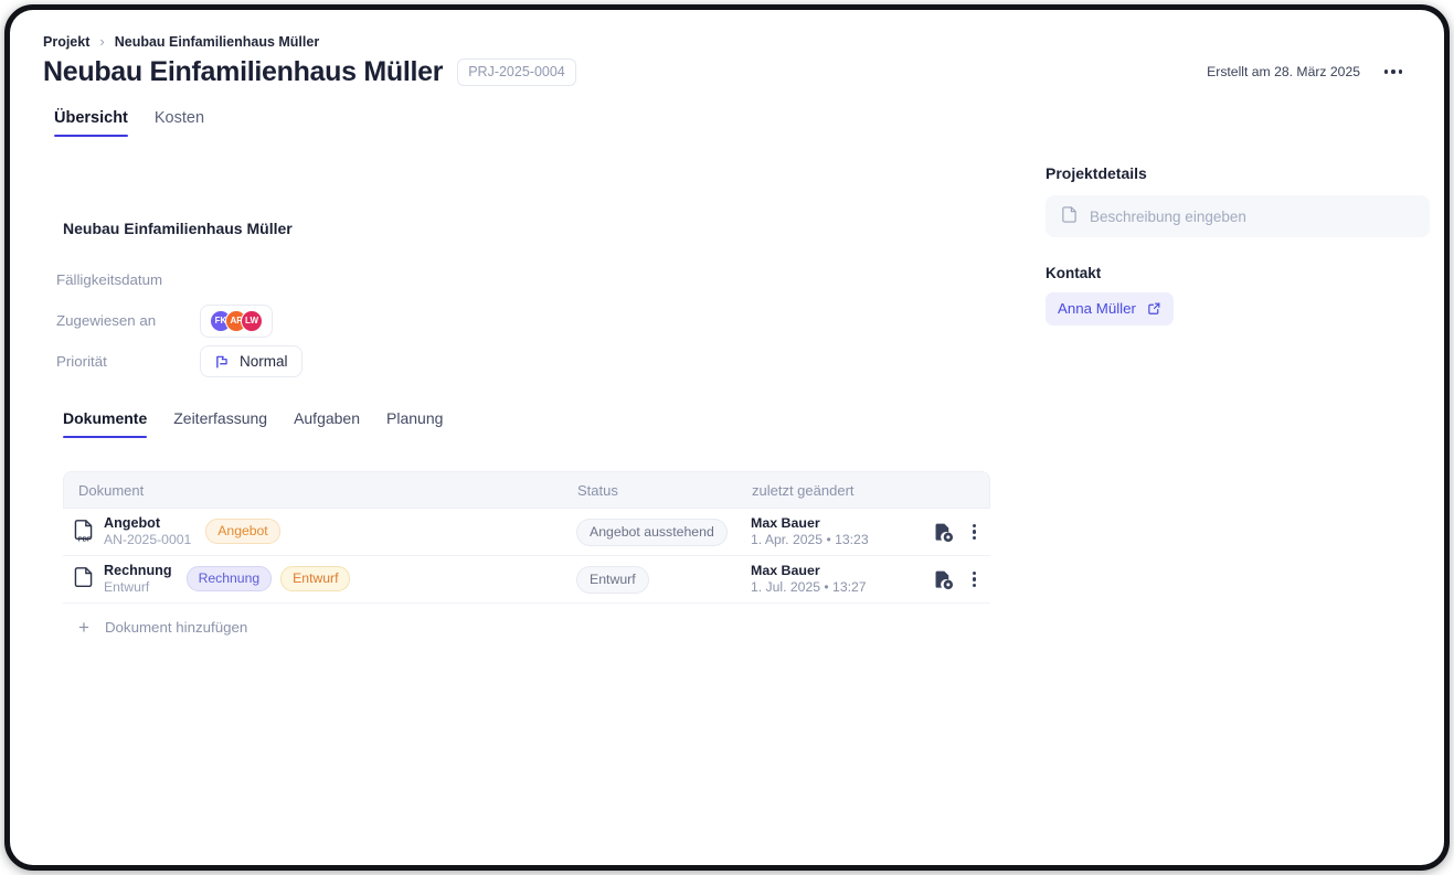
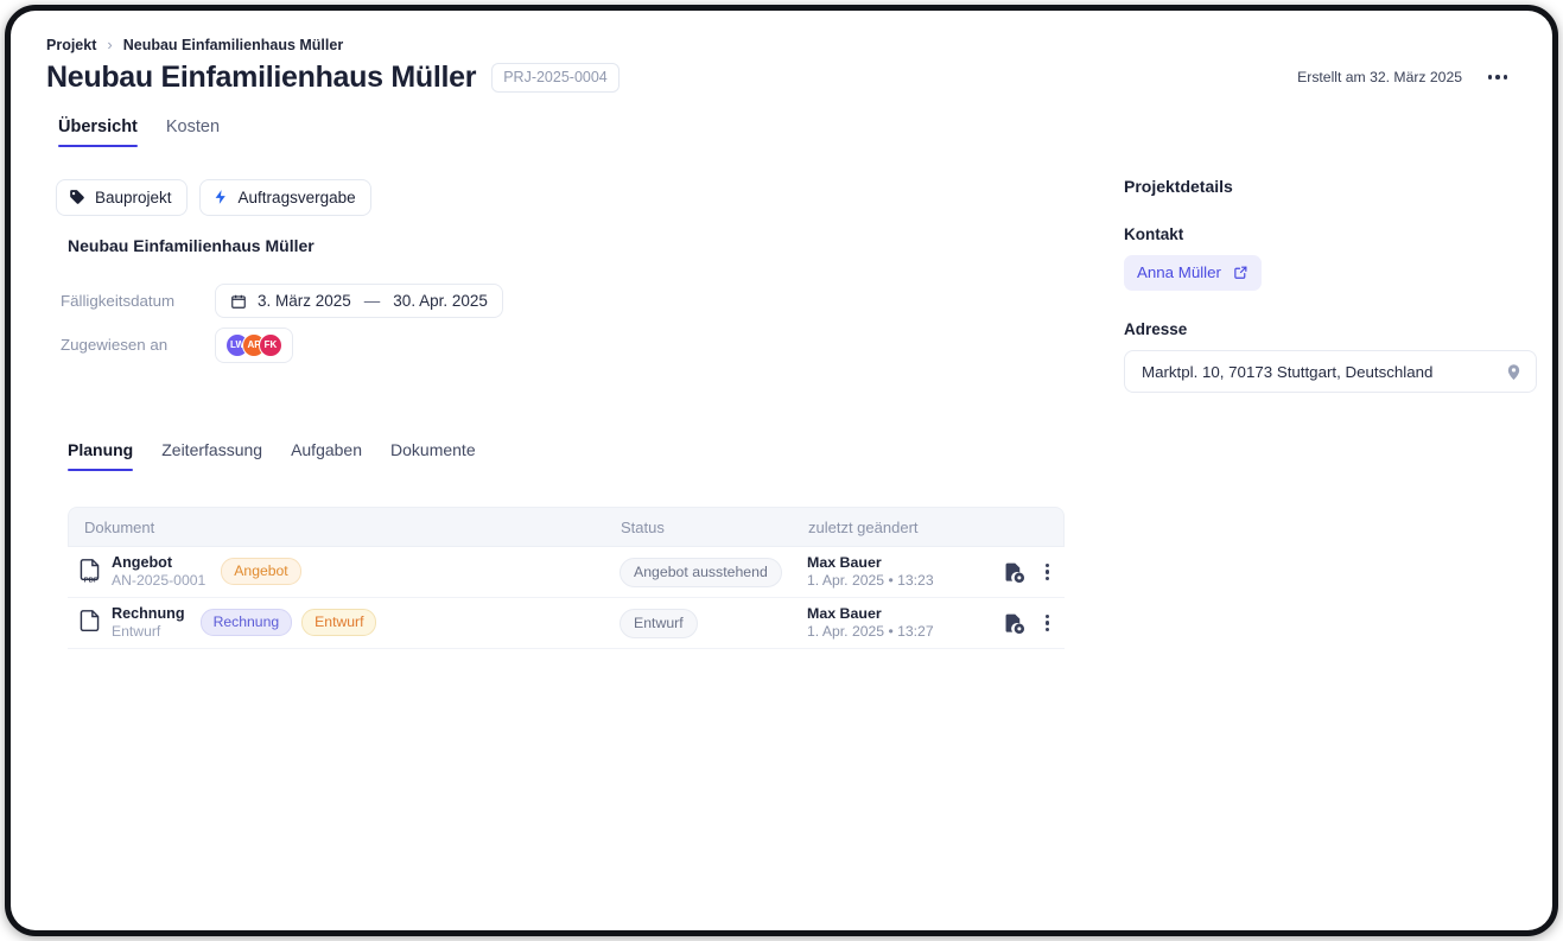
  Projekt
  ›
  Neubau Einfamilienhaus Müller
  Neubau Einfamilienhaus Müller
  PRJ-2025-0004
- Erstellt am 28. März 2025
+ Erstellt am 32. März 2025
  Übersicht
  Kosten
+ Bauprojekt
+ Auftragsvergabe
  Neubau Einfamilienhaus Müller
  Fälligkeitsdatum
+ 3. März 2025
+ —
+ 30. Apr. 2025
  Zugewiesen an
- FK
+ LW
  AP
- LW
+ FK
- Priorität
- Normal
- Dokumente
+ Planung
  Zeiterfassung
  Aufgaben
- Planung
+ Dokumente
  Dokument
  Status
  zuletzt geändert
  Angebot
  AN-2025-0001
  Angebot
  Angebot ausstehend
  Max Bauer
  1. Apr. 2025 • 13:23
  Rechnung
  Entwurf
  Rechnung
  Entwurf
  Entwurf
  Max Bauer
- 1. Jul. 2025 • 13:27
+ 1. Apr. 2025 • 13:27
- +
- Dokument hinzufügen
  Projektdetails
- Beschreibung eingeben
  Kontakt
  Anna Müller
+ Adresse
+ Marktpl. 10, 70173 Stuttgart, Deutschland
